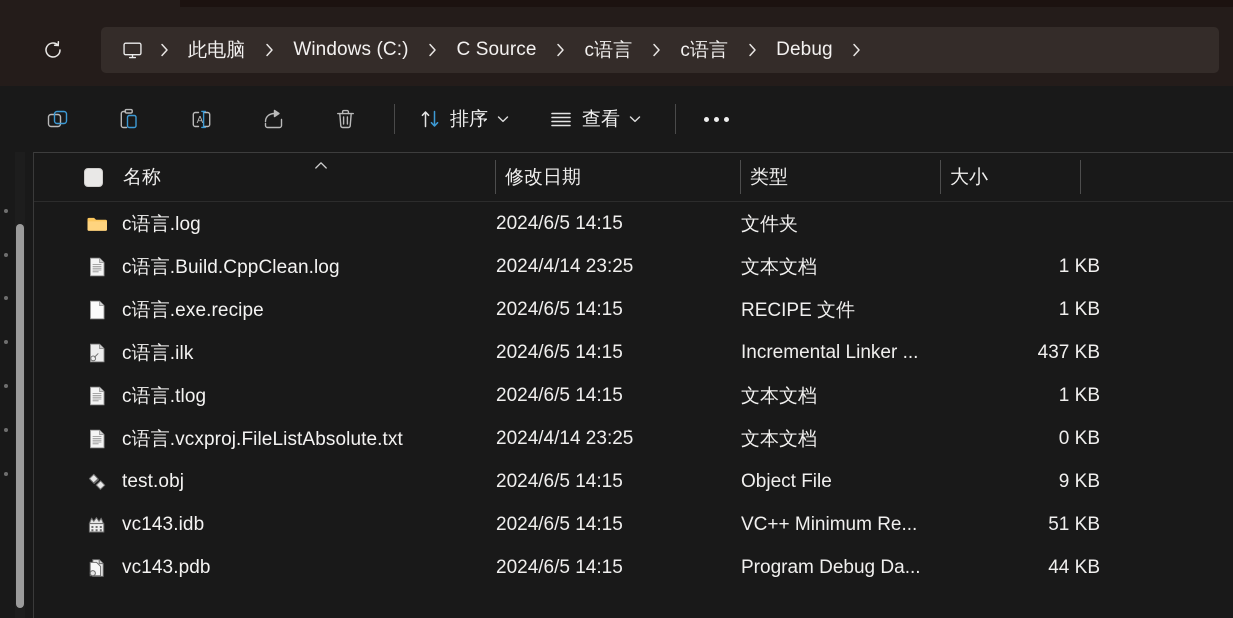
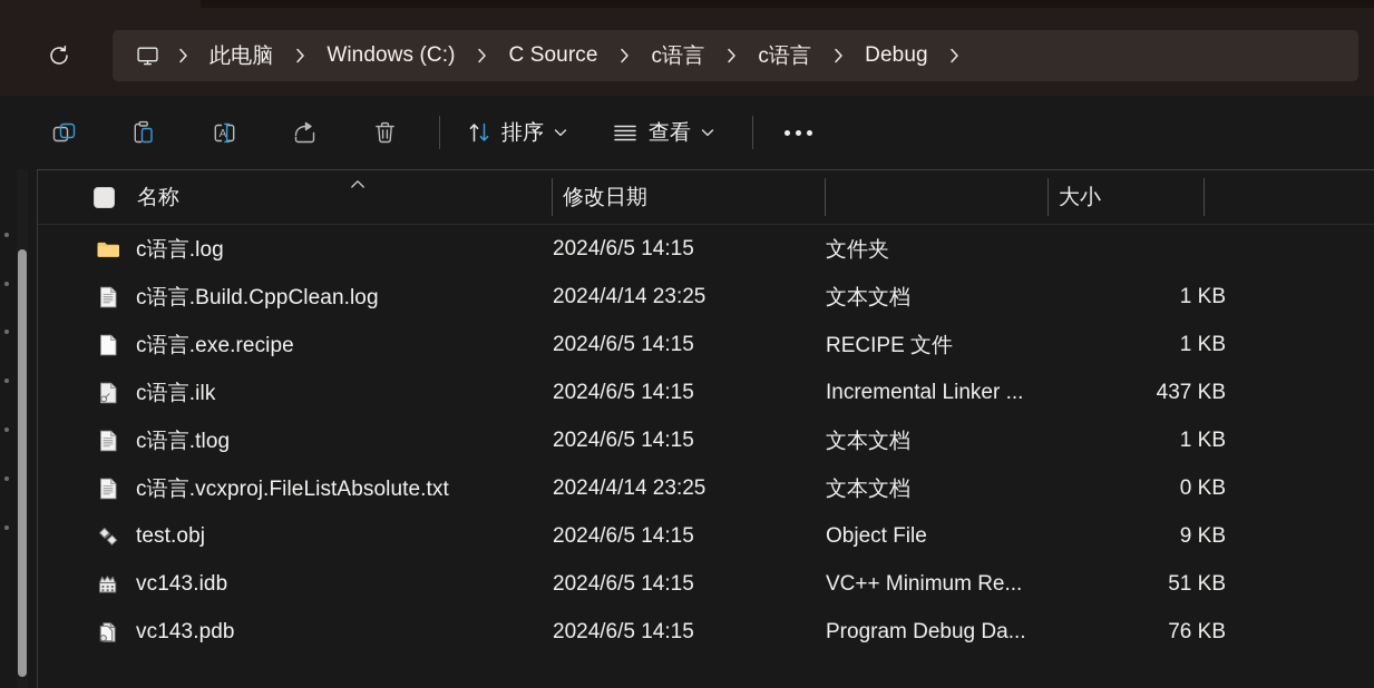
  此电脑
  Windows (C:)
  C Source
  c语言
  c语言
  Debug
  A
  排序
  查看
  名称
  修改日期
- 类型
  大小
  c语言.log
  2024/6/5 14:15
  文件夹
  c语言.Build.CppClean.log
  2024/4/14 23:25
  文本文档
  1 KB
  c语言.exe.recipe
  2024/6/5 14:15
  RECIPE 文件
  1 KB
  c语言.ilk
  2024/6/5 14:15
  Incremental Linker ...
  437 KB
  c语言.tlog
  2024/6/5 14:15
  文本文档
  1 KB
  c语言.vcxproj.FileListAbsolute.txt
  2024/4/14 23:25
  文本文档
  0 KB
  test.obj
  2024/6/5 14:15
  Object File
  9 KB
  vc143.idb
  2024/6/5 14:15
  VC++ Minimum Re...
  51 KB
  vc143.pdb
  2024/6/5 14:15
  Program Debug Da...
- 44 KB
+ 76 KB
